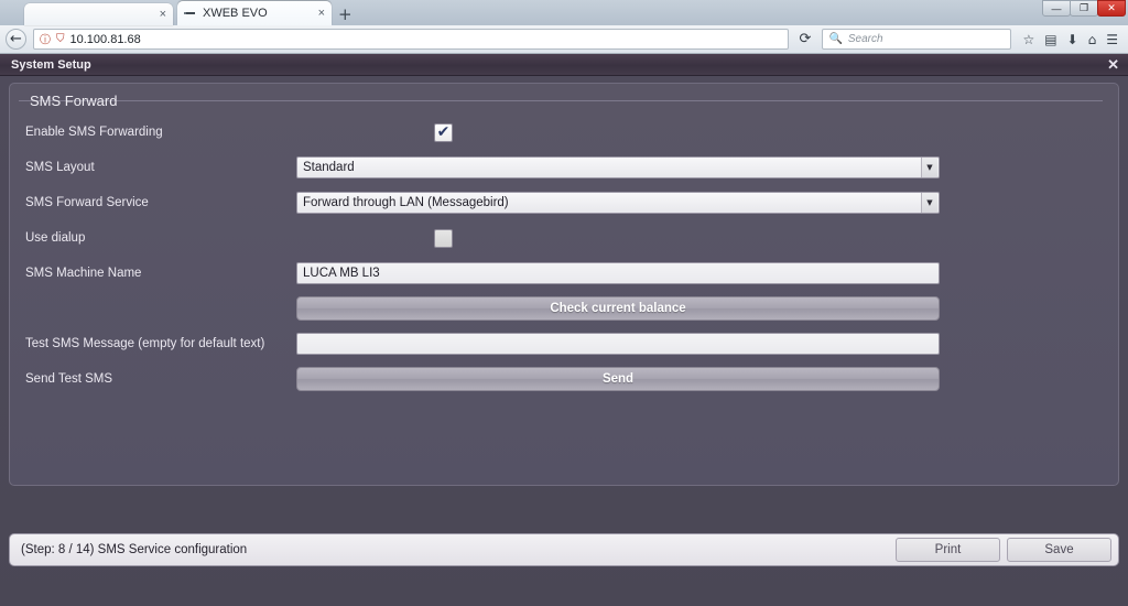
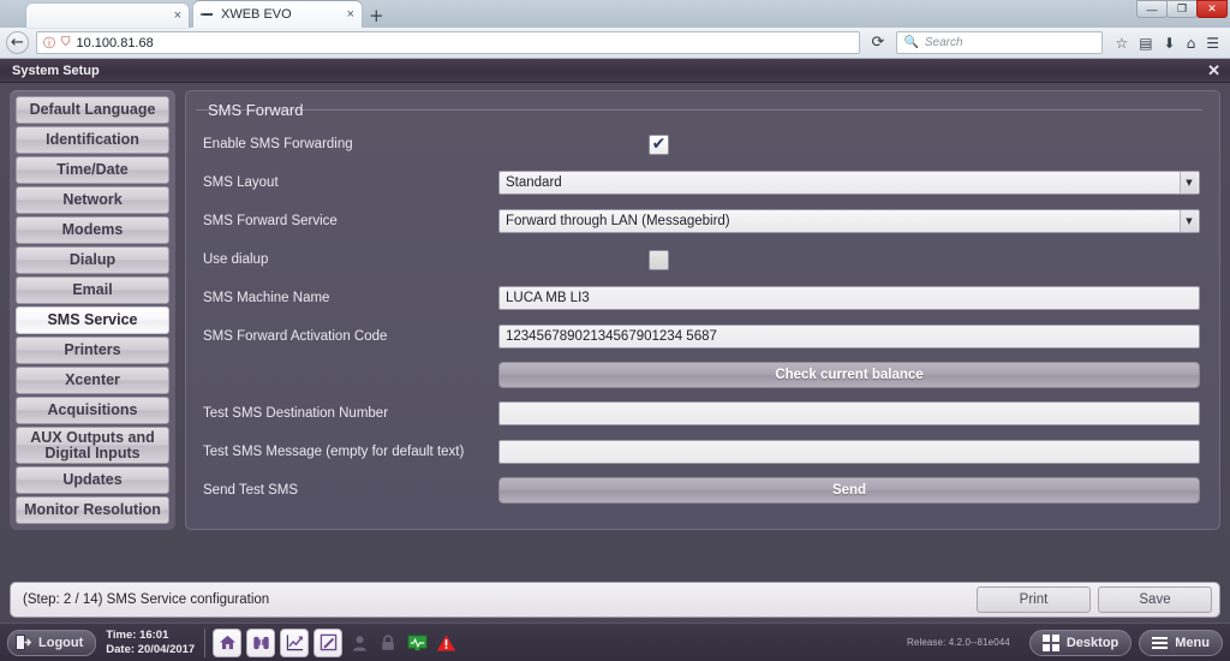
  ×
  XWEB EVO
  ×
  +
  —
  ❐
  ✕
  ←
  ⓘ
  ⛉
  10.100.81.68
  ⟳
  🔍
  Search
  ☆
  ▤
  ⬇
  ⌂
  ☰
  System Setup
  ✕
+ Default Language
+ Identification
+ Time/Date
+ Network
+ Modems
+ Dialup
+ Email
+ SMS Service
+ Printers
+ Xcenter
+ Acquisitions
+ AUX Outputs and
+ Digital Inputs
+ Updates
+ Monitor Resolution
  SMS Forward
  Enable SMS Forwarding
  SMS Layout
  Standard
  ▼
  SMS Forward Service
  Forward through LAN (Messagebird)
  ▼
  Use dialup
  SMS Machine Name
  LUCA MB LI3
+ SMS Forward Activation Code
+ 12345678902134567901234 5687
  Check current balance
+ Test SMS Destination Number
  Test SMS Message (empty for default text)
  Send Test SMS
  Send
- (Step: 8 / 14) SMS Service configuration
+ (Step: 2 / 14) SMS Service configuration
  Print
  Save
+ Logout
+ Time: 16:01
+ Date: 20/04/2017
+ Release: 4.2.0--81e044
+ Desktop
+ Menu
